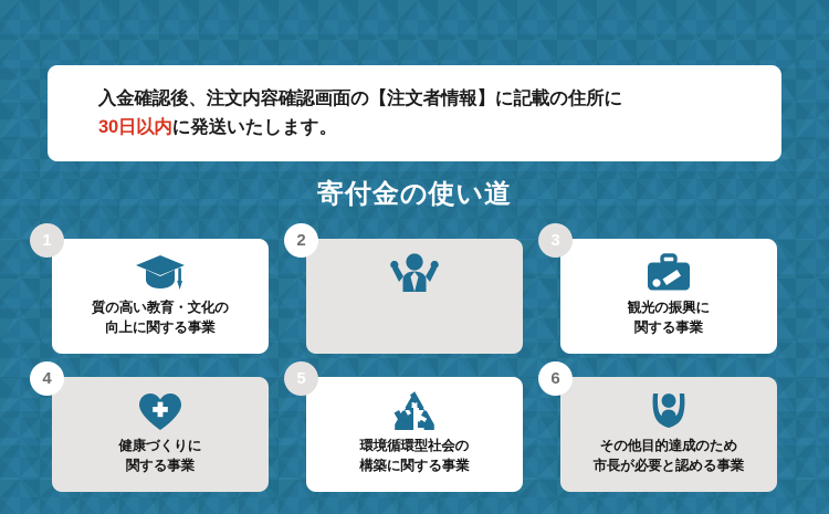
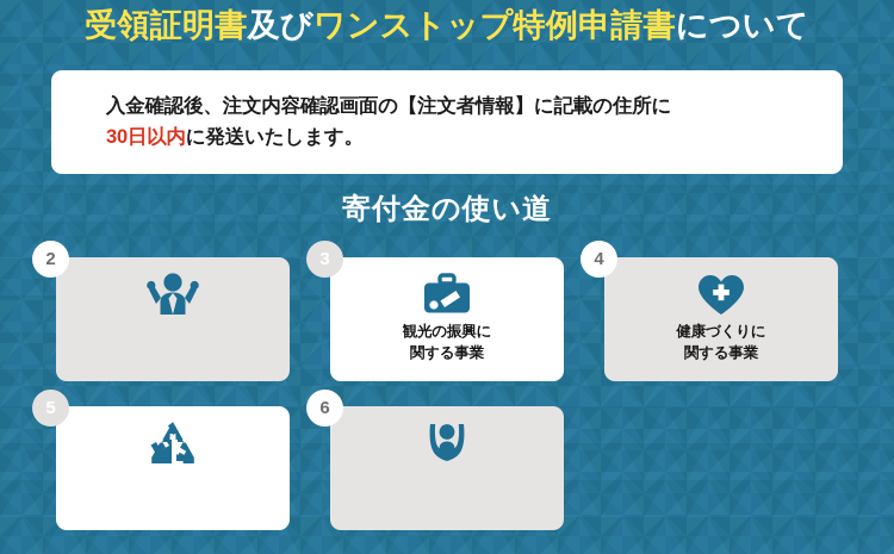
+ 受領証明書及びワンストップ特例申請書について
  入金確認後、注文内容確認画面の【注文者情報】に記載の住所に
  30日以内に発送いたします。
  寄付金の使い道
- 1
- 質の高い教育・文化の
- 向上に関する事業
  2
  3
  観光の振興に
  関する事業
  4
  健康づくりに
  関する事業
  5
- 環境循環型社会の
- 構築に関する事業
  6
- その他目的達成のため
- 市長が必要と認める事業
